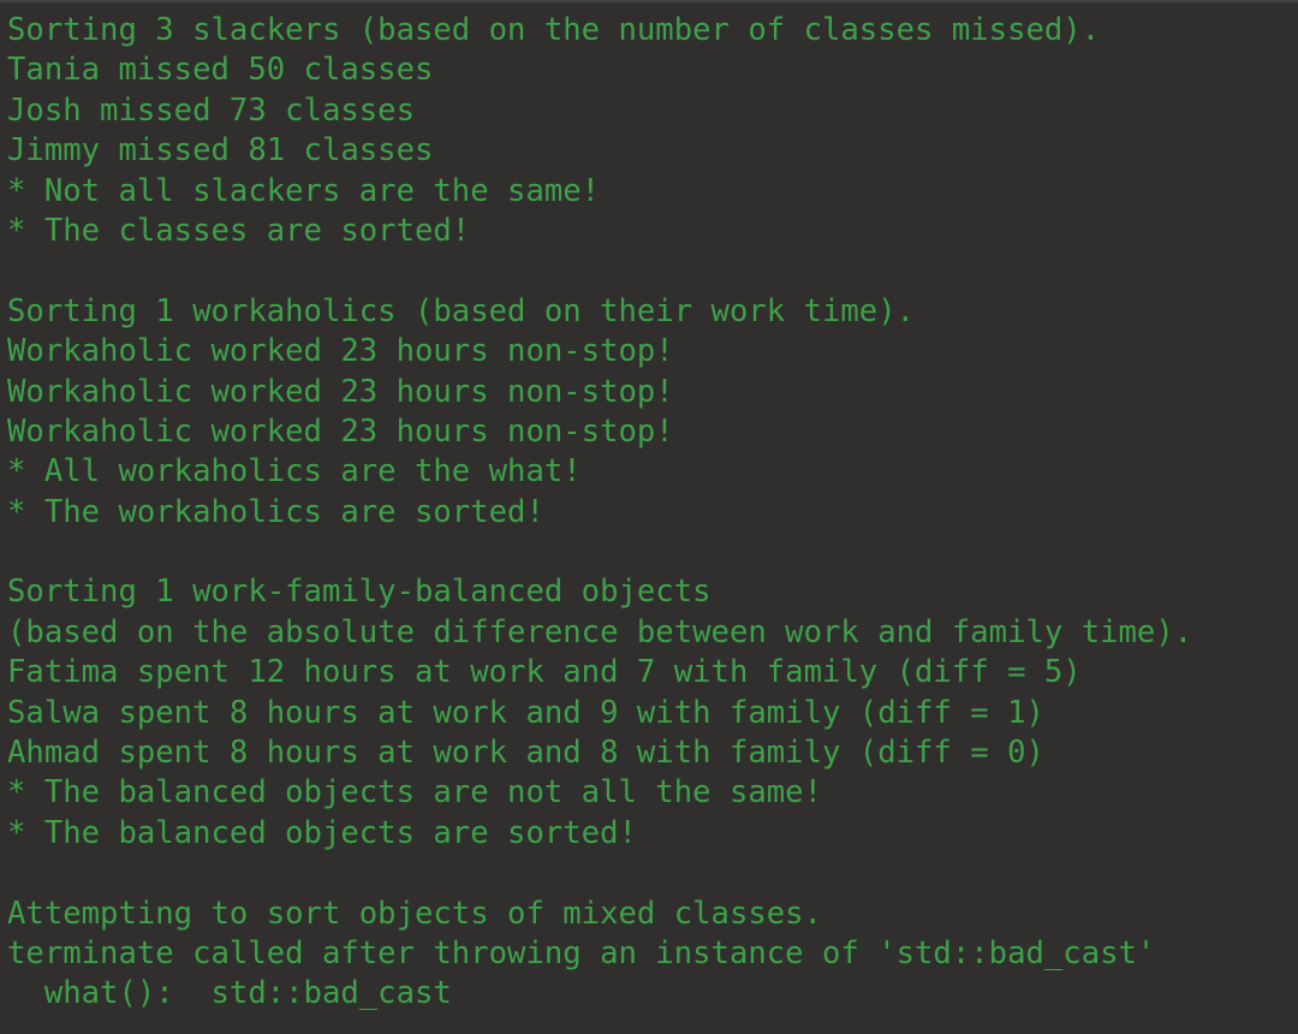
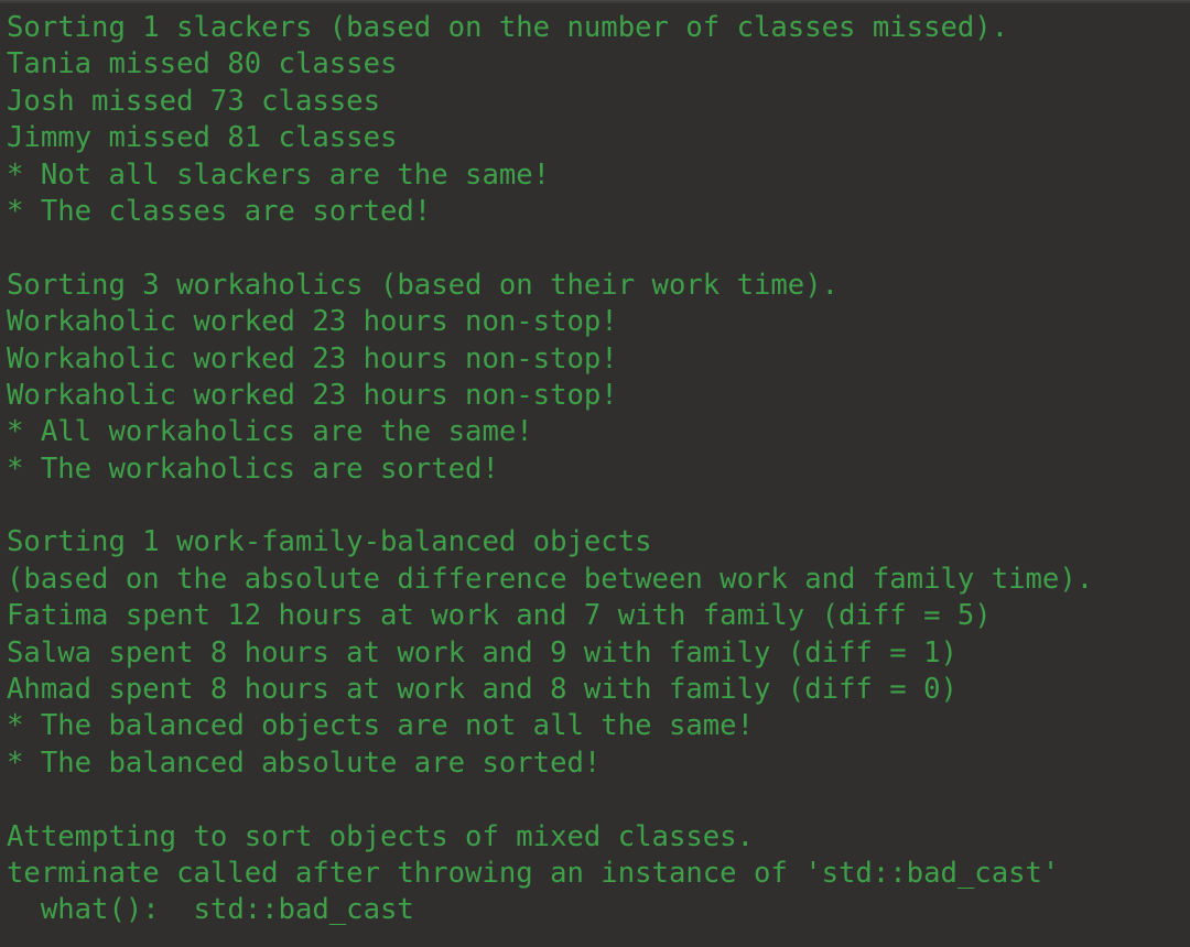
- Sorting 3 slackers (based on the number of classes missed).
+ Sorting 1 slackers (based on the number of classes missed).
- Tania missed 50 classes
+ Tania missed 80 classes
  Josh missed 73 classes
  Jimmy missed 81 classes
  * Not all slackers are the same!
  * The classes are sorted!
- Sorting 1 workaholics (based on their work time).
+ Sorting 3 workaholics (based on their work time).
  Workaholic worked 23 hours non-stop!
  Workaholic worked 23 hours non-stop!
  Workaholic worked 23 hours non-stop!
- * All workaholics are the what!
+ * All workaholics are the same!
  * The workaholics are sorted!
  Sorting 1 work-family-balanced objects
  (based on the absolute difference between work and family time).
  Fatima spent 12 hours at work and 7 with family (diff = 5)
  Salwa spent 8 hours at work and 9 with family (diff = 1)
  Ahmad spent 8 hours at work and 8 with family (diff = 0)
  * The balanced objects are not all the same!
- * The balanced objects are sorted!
+ * The balanced absolute are sorted!
  Attempting to sort objects of mixed classes.
  terminate called after throwing an instance of 'std::bad_cast'
  what(): std::bad_cast
